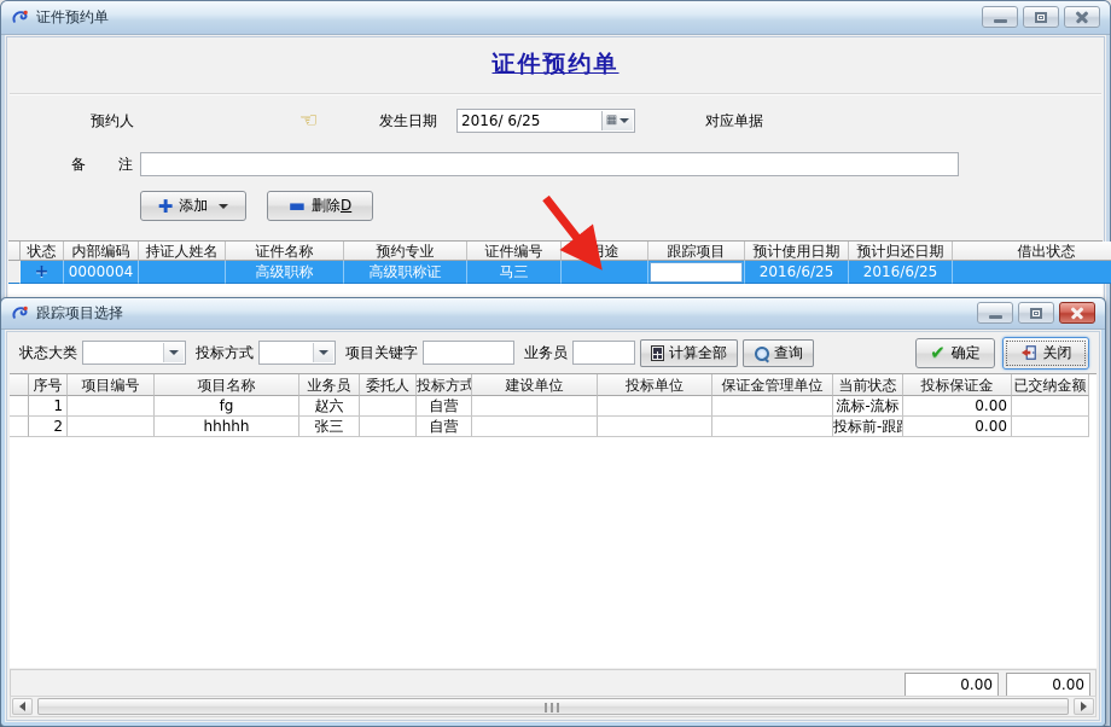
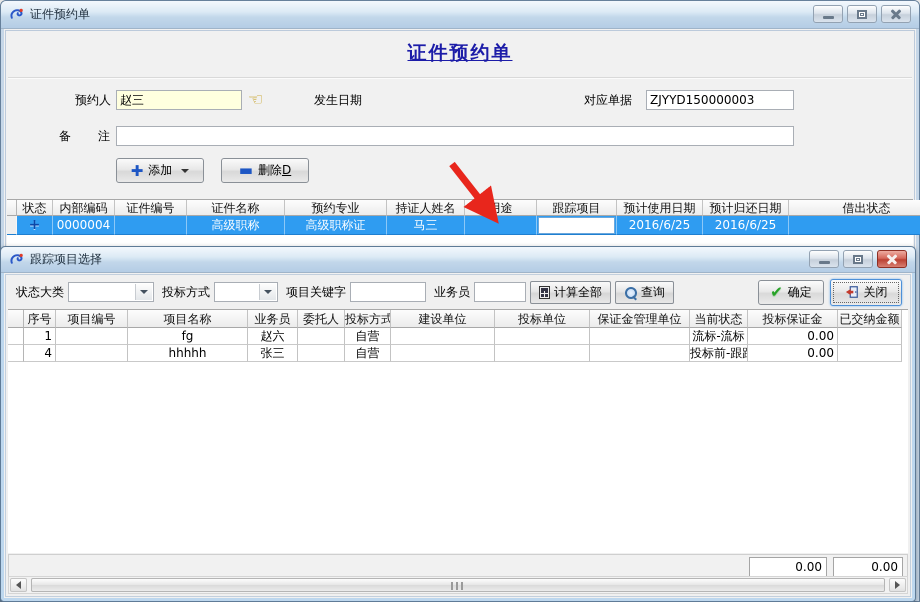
  证件预约单
  证件预约单
  预约人
+ 赵三
  ☜
  发生日期
- 2016/ 6/25
- ▦
  对应单据
+ ZJYYD150000003
  备
  注
  ✚
  添加
  ▬
  删除D
  状态
  内部编码
- 持证人姓名
+ 证件编号
  证件名称
  预约专业
- 证件编号
+ 持证人姓名
  用途
  跟踪项目
  预计使用日期
  预计归还日期
  借出状态
  +
  0000004
  高级职称
  高级职称证
  马三
  2016/6/25
  2016/6/25
  跟踪项目选择
  状态大类
  投标方式
  项目关键字
  业务员
  计算全部
  查询
  ✔
  确定
  关闭
  序号
  项目编号
  项目名称
  业务员
  委托人
  投标方式
  建设单位
  投标单位
  保证金管理单位
  当前状态
  投标保证金
  已交纳金额
  1
  fg
  赵六
  自营
  流标-流标
  0.00
- 2
+ 4
  hhhhh
  张三
  自营
  投标前-跟
  0.00
  0.00
  0.00
